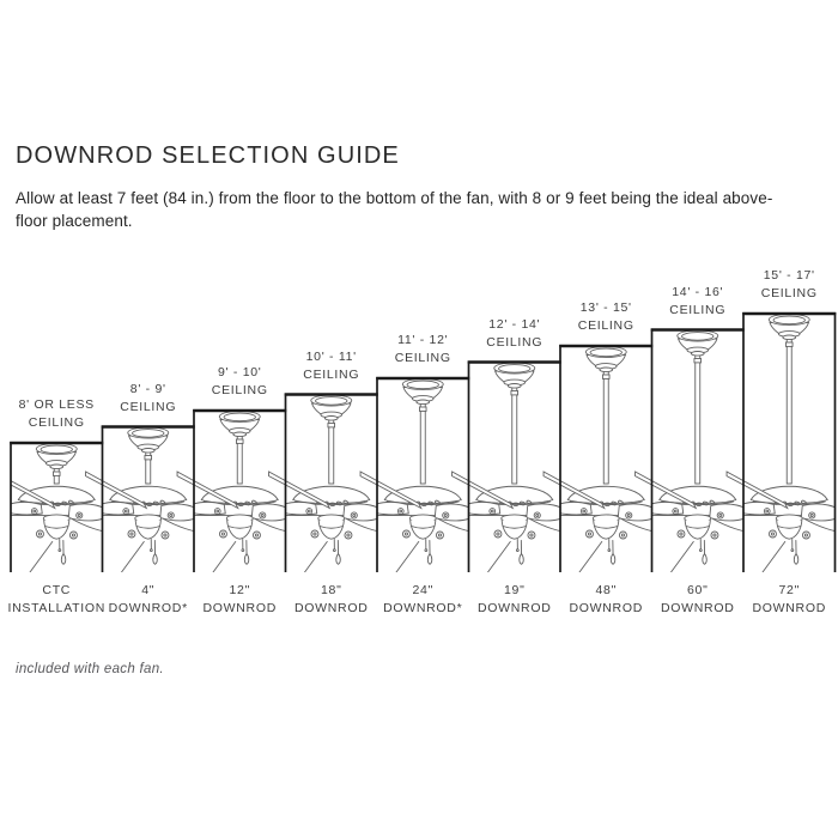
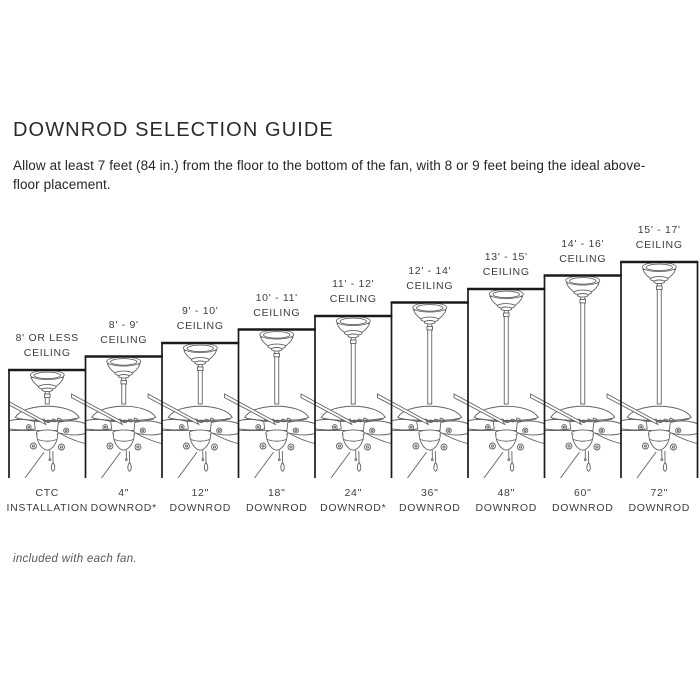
  DOWNROD SELECTION GUIDE
  Allow at least 7 feet (84 in.) from the floor to the bottom of the fan, with 8 or 9 feet being the ideal above-floor placement.
  8' OR LESS
  CEILING
  CTC
  INSTALLATION
  8' - 9'
  CEILING
  4"
  DOWNROD*
  9' - 10'
  CEILING
  12"
  DOWNROD
  10' - 11'
  CEILING
  18"
  DOWNROD
  11' - 12'
  CEILING
  24"
  DOWNROD*
  12' - 14'
  CEILING
- 19"
+ 36"
  DOWNROD
  13' - 15'
  CEILING
  48"
  DOWNROD
  14' - 16'
  CEILING
  60"
  DOWNROD
  15' - 17'
  CEILING
  72"
  DOWNROD
  included with each fan.
